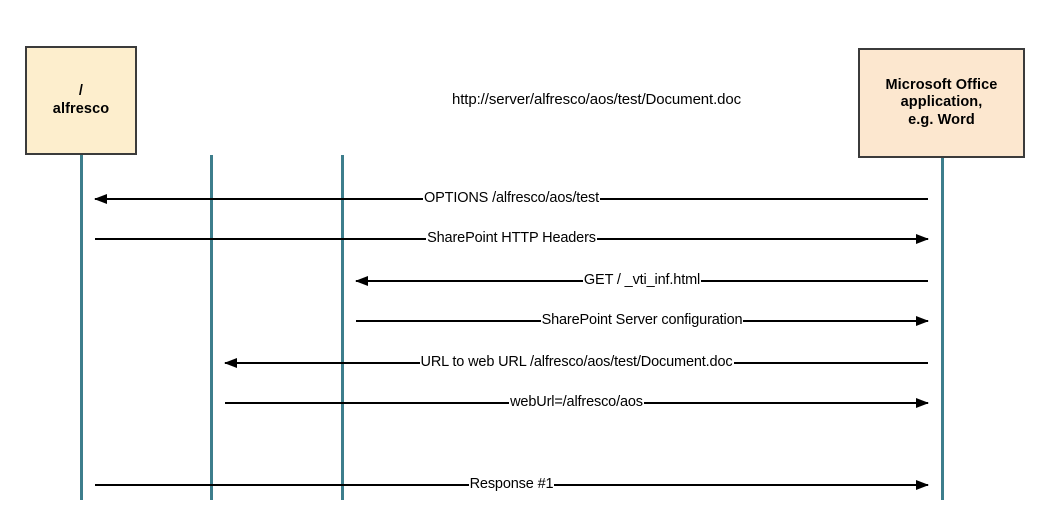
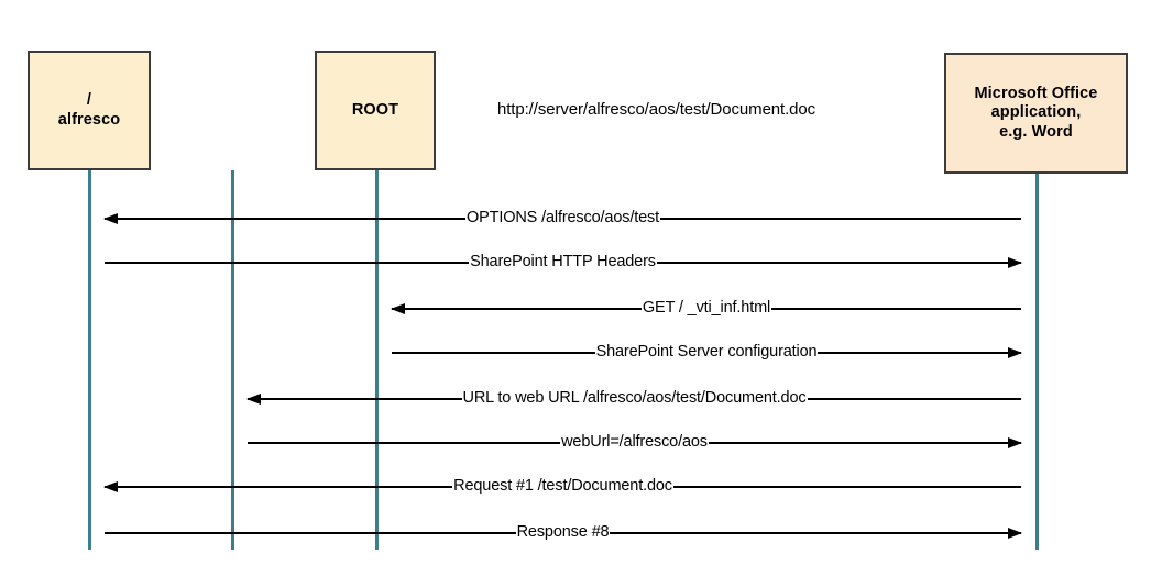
  /
  alfresco
+ ROOT
  Microsoft Office
  application,
  e.g. Word
  http://server/alfresco/aos/test/Document.doc
  OPTIONS /alfresco/aos/test
  SharePoint HTTP Headers
  GET / _vti_inf.html
  SharePoint Server configuration
  URL to web URL /alfresco/aos/test/Document.doc
  webUrl=/alfresco/aos
+ Request #1 /test/Document.doc
- Response #1
+ Response #8
